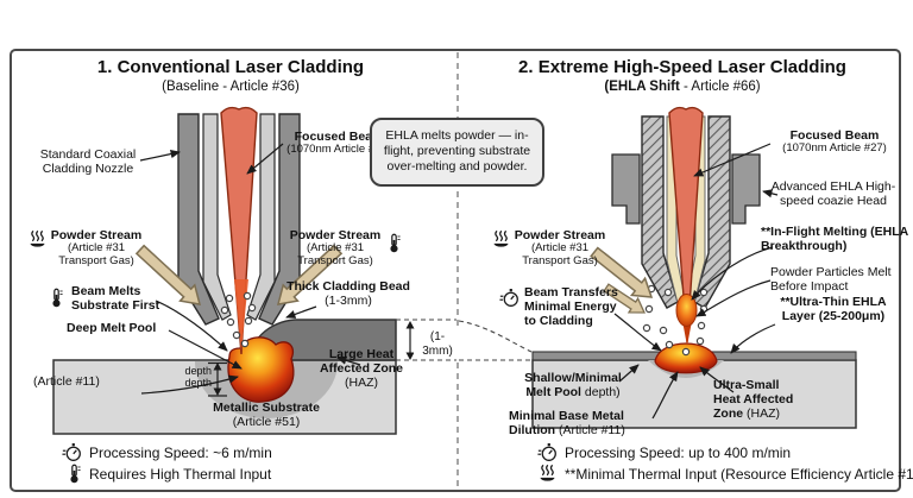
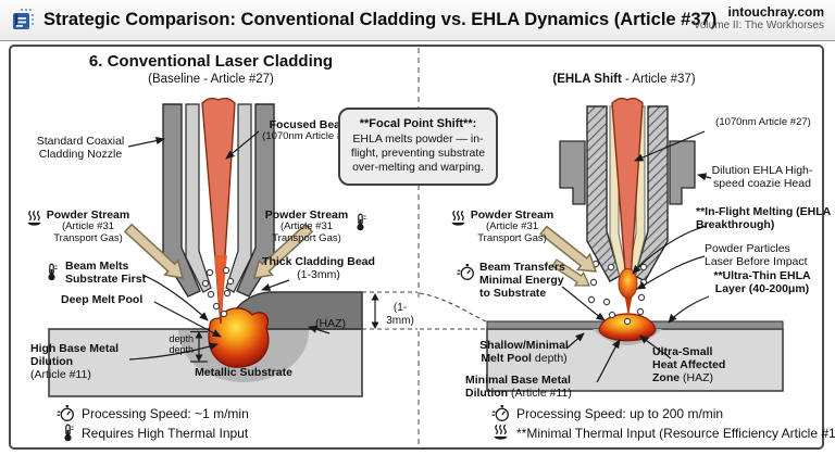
+ Strategic Comparison: Conventional Cladding vs. EHLA Dynamics (Article #37)
+ intouchray.com
+ Volume II: The Workhorses
+ **Focal Point Shift**:
- EHLA melts powder — in-flight, preventing substrate over-melting and powder.
+ EHLA melts powder — in-flight, preventing substrate over-melting and warping.
- 1. Conventional Laser Cladding
+ 6. Conventional Laser Cladding
- (Baseline - Article #36)
+ (Baseline - Article #27)
  Standard Coaxial Cladding Nozzle
  Focused Be
  (1070nm Article
  Powder Stream
  (Article #31 Transport Gas)
  Powder Stream
  (Article #31 Transport Gas)
  Beam Melts Substrate First
  Deep Melt Pool
  Thick Cladding Bead
  (1-3mm)
  depth
  depth
  (1-3mm)
+ High Base Metal Dilution
  (Article #11)
  Metallic Substrate
- (Article #51)
- Large Heat Affected Zone
  (HAZ)
- Processing Speed: ~6 m/min
+ Processing Speed: ~1 m/min
  Requires High Thermal Input
- 2. Extreme High-Speed Laser Cladding
- (EHLA Shift - Article #66)
+ (EHLA Shift - Article #37)
- Focused Beam
  (1070nm Article #27)
- Advanced EHLA High-speed coazie Head
+ Dilution EHLA High-speed coazie Head
  **In-Flight Melting (EHLA Breakthrough)
- Powder Particles Melt Before Impact
+ Powder Particles Laser Before Impact
  Powder Stream
  (Article #31 Transport Gas)
- Beam Transfers Minimal Energy to Cladding
+ Beam Transfers Minimal Energy to Substrate
- **Ultra-Thin EHLA Layer (25-200μm)
+ **Ultra-Thin EHLA Layer (40-200μm)
  Shallow/Minimal Melt Pool depth)
  Minimal Base Metal Dilution (Article #11)
  Ultra-Small Heat Affected Zone (HAZ)
- Processing Speed: up to 400 m/min
+ Processing Speed: up to 200 m/min
  **Minimal Thermal Input (Resource Efficiency Article #1
